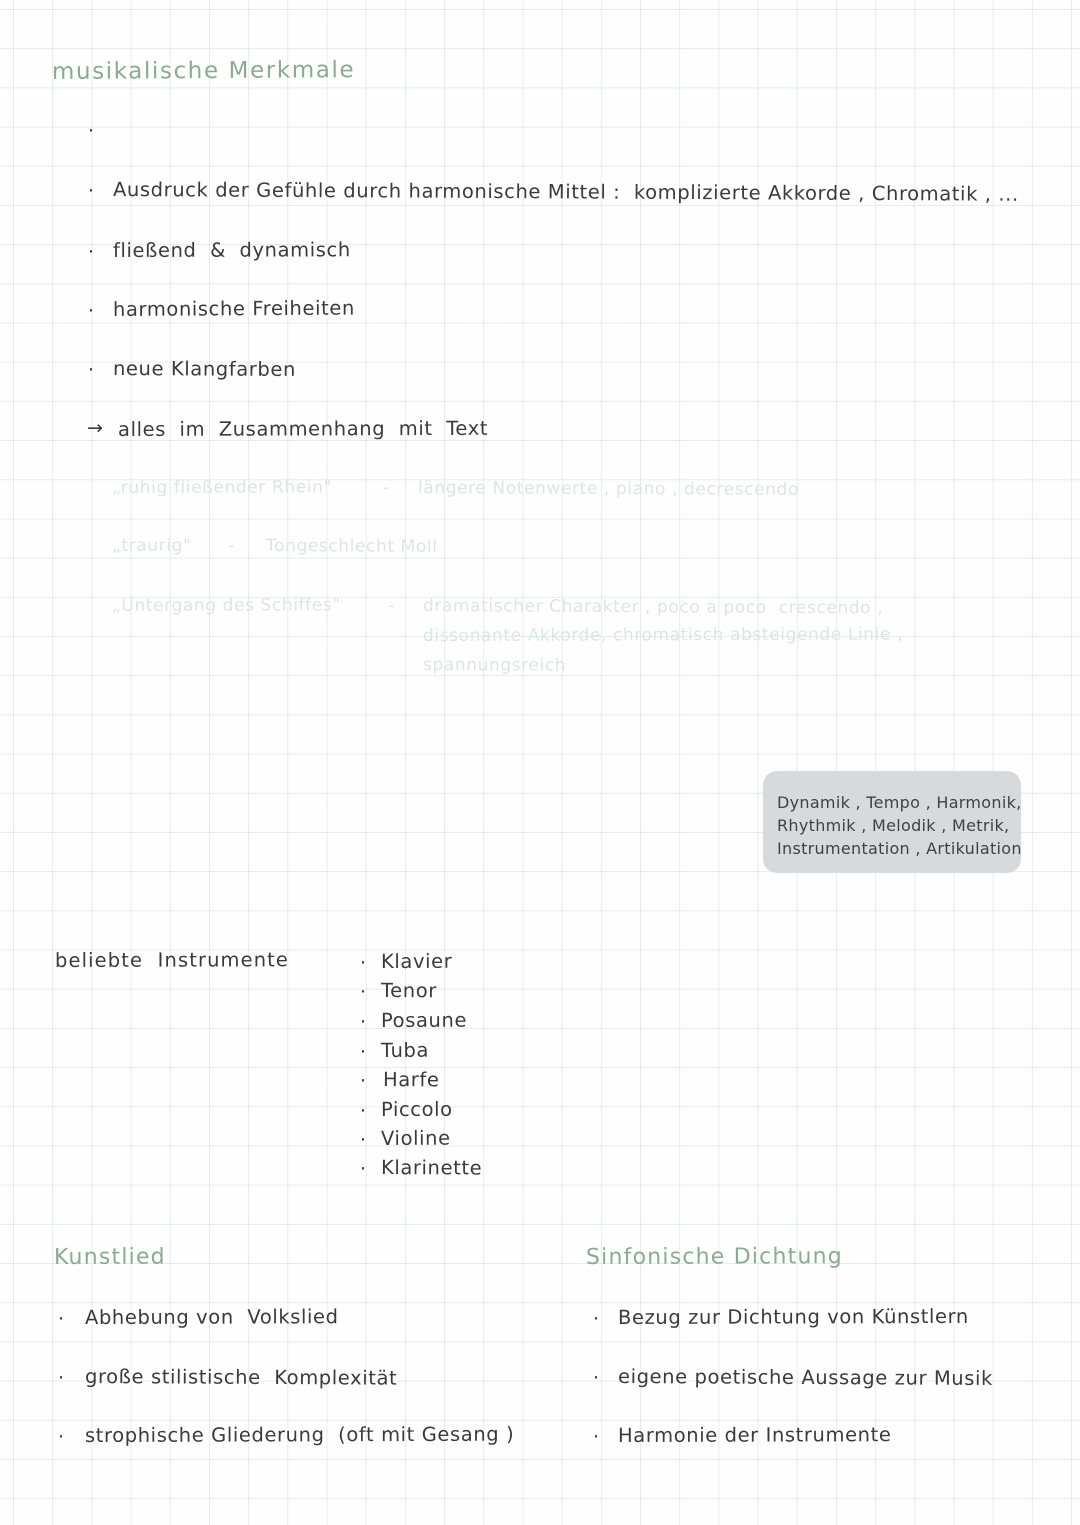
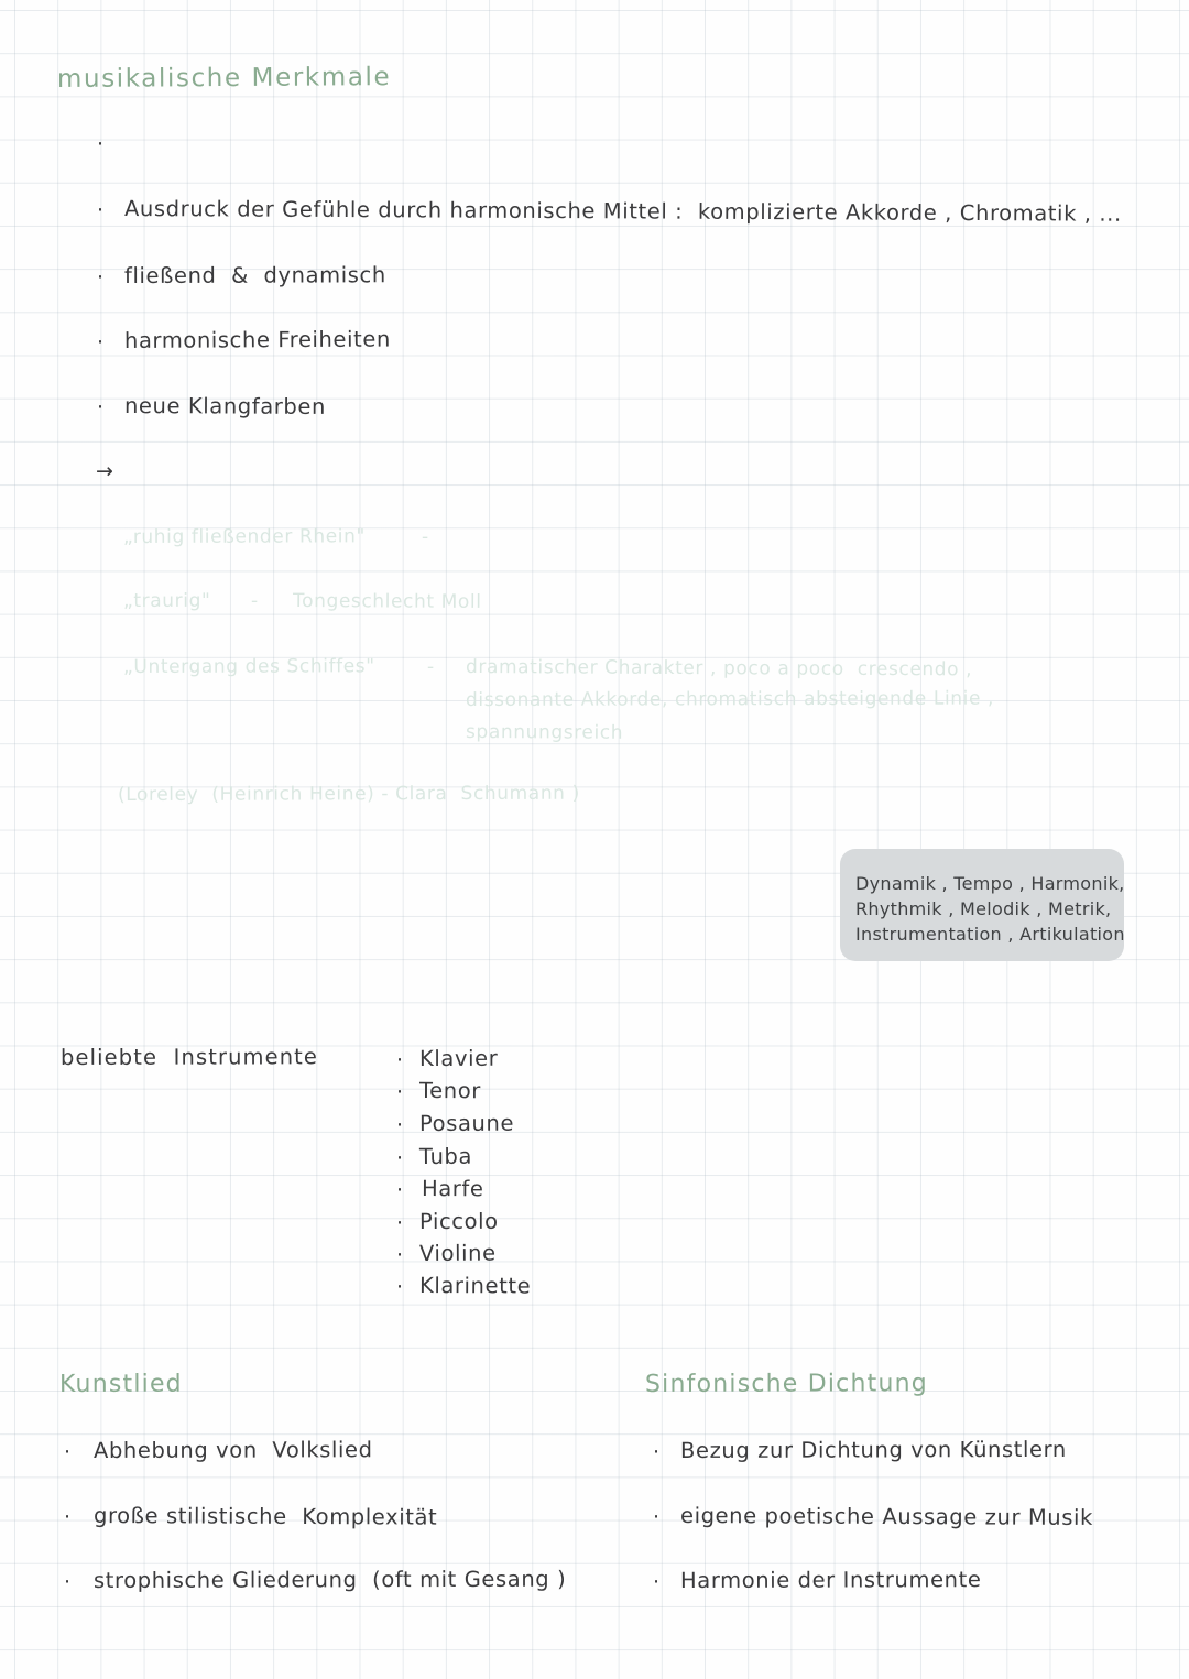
  musikalische Merkmale
  ·
  ·
  Ausdruck der Gefühle durch harmonische Mittel : komplizierte Akkorde , Chromatik , ...
  ·
  fließend & dynamisch
  ·
  harmonische Freiheiten
  ·
  neue Klangfarben
  →
- alles im Zusammenhang mit Text
  „ruhig fließender Rhein"
  -
- längere Notenwerte , piano , decrescendo
  „traurig"
  -
  Tongeschlecht Moll
  „Untergang des Schiffes"
  -
  dramatischer Charakter , poco a poco crescendo ,
  dissonante Akkorde, chromatisch absteigende Linie ,
  spannungsreich
+ (Loreley (Heinrich Heine) - Clara Schumann )
  Dynamik , Tempo , Harmonik,
  Rhythmik , Melodik , Metrik,
  Instrumentation , Artikulation
  beliebte Instrumente
  ·
  Klavier
  ·
  Tenor
  ·
  Posaune
  ·
  Tuba
  ·
  Harfe
  ·
  Piccolo
  ·
  Violine
  ·
  Klarinette
  Kunstlied
  ·
  Abhebung von Volkslied
  ·
  große stilistische Komplexität
  ·
  strophische Gliederung (oft mit Gesang )
  Sinfonische Dichtung
  ·
  Bezug zur Dichtung von Künstlern
  ·
  eigene poetische Aussage zur Musik
  ·
  Harmonie der Instrumente
